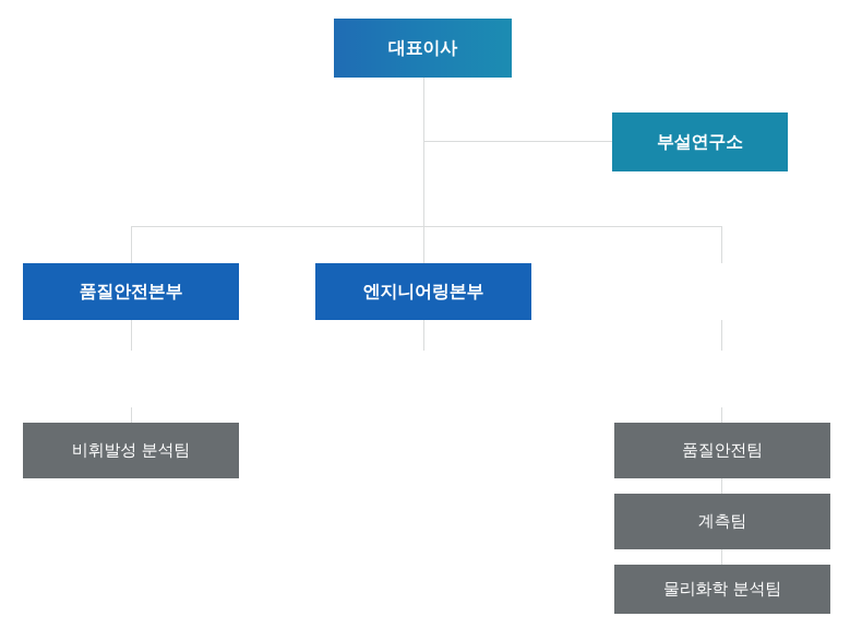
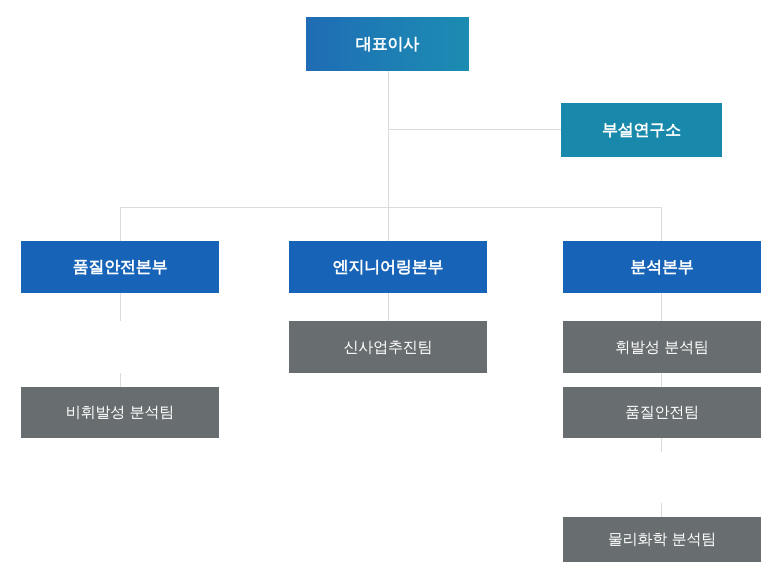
  대표이사
  부설연구소
  품질안전본부
  비휘발성 분석팀
  엔지니어링본부
+ 신사업추진팀
+ 분석본부
+ 휘발성 분석팀
  품질안전팀
- 계측팀
  물리화학 분석팀
